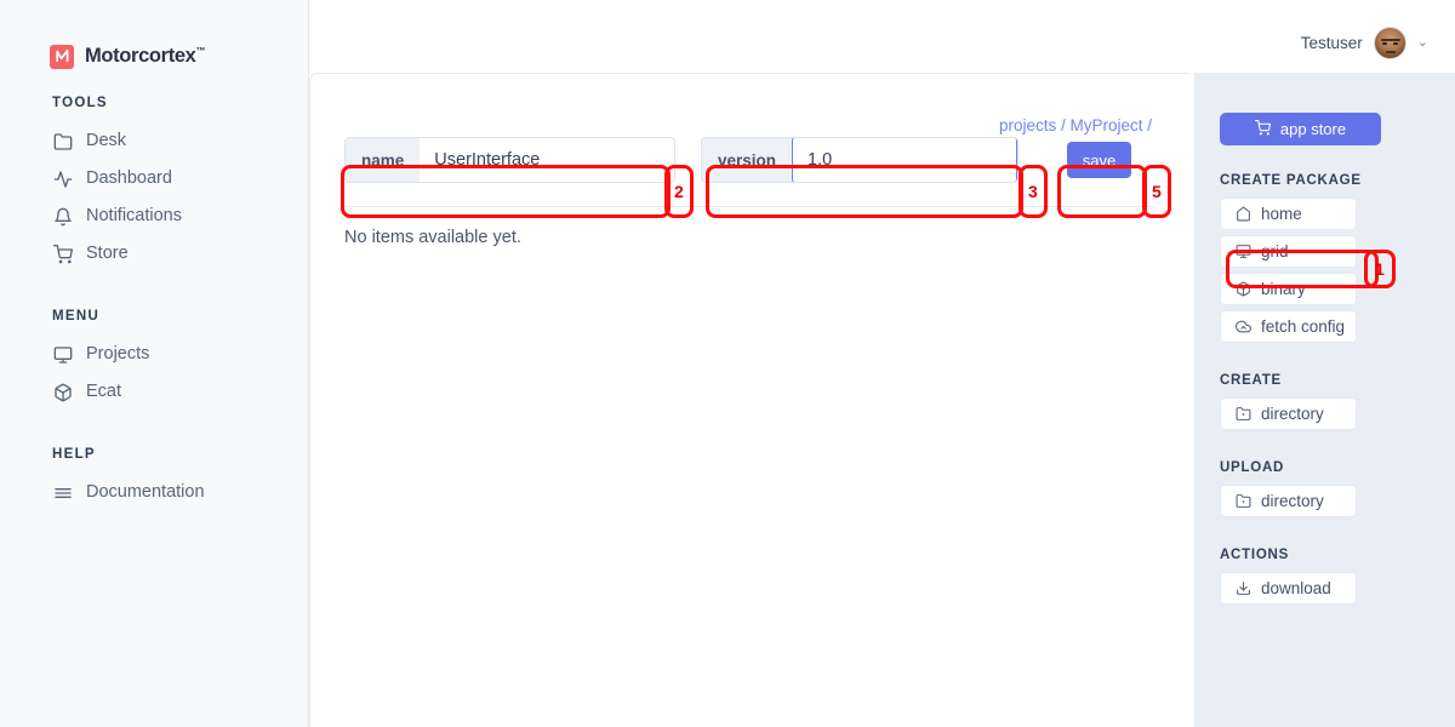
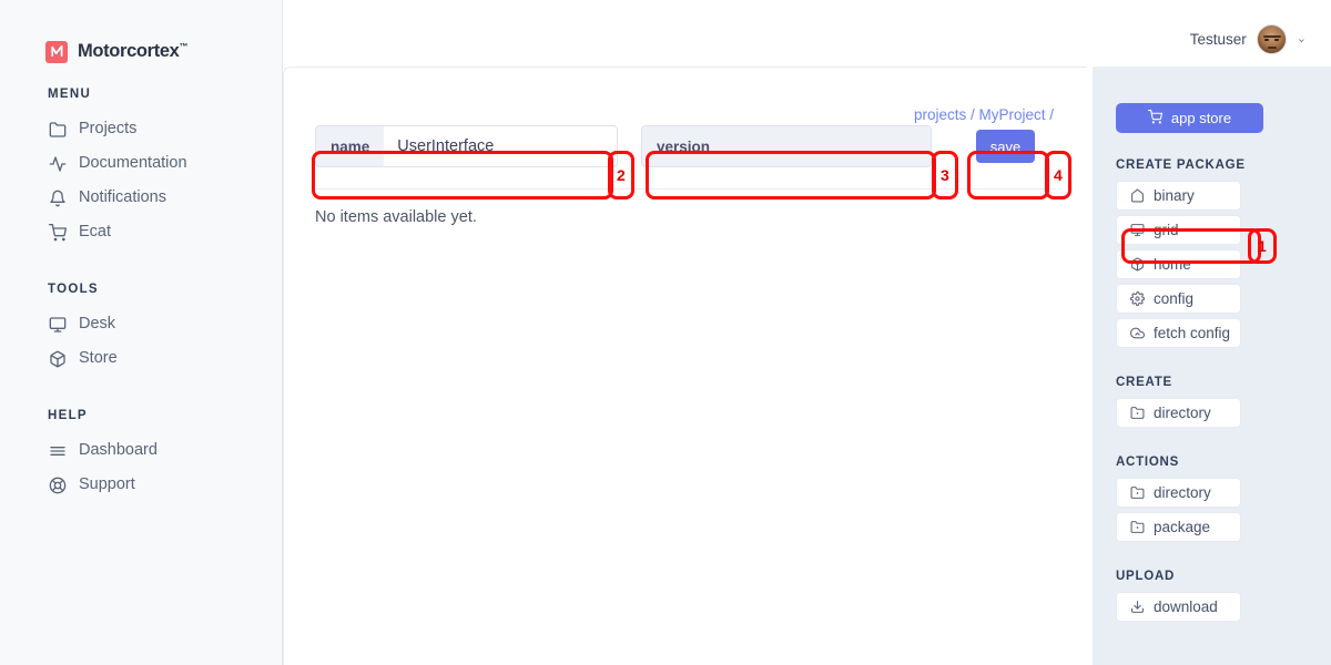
  Motorcortex™
- TOOLS
+ MENU
- Desk
+ Projects
- Dashboard
+ Documentation
  Notifications
- Store
+ Ecat
- MENU
+ TOOLS
- Projects
+ Desk
- Ecat
+ Store
  HELP
- Documentation
+ Dashboard
+ Support
  Testuser
  ⌄
  projects / MyProject /
  name
  UserInterface
  version
- 1.0
  save
  No items available yet.
  app store
  CREATE PACKAGE
- home
+ binary
  grid
- binary
+ home
+ config
  fetch config
  CREATE
  directory
- UPLOAD
+ ACTIONS
  directory
+ package
- ACTIONS
+ UPLOAD
  download
  1
  2
  3
- 5
+ 4
